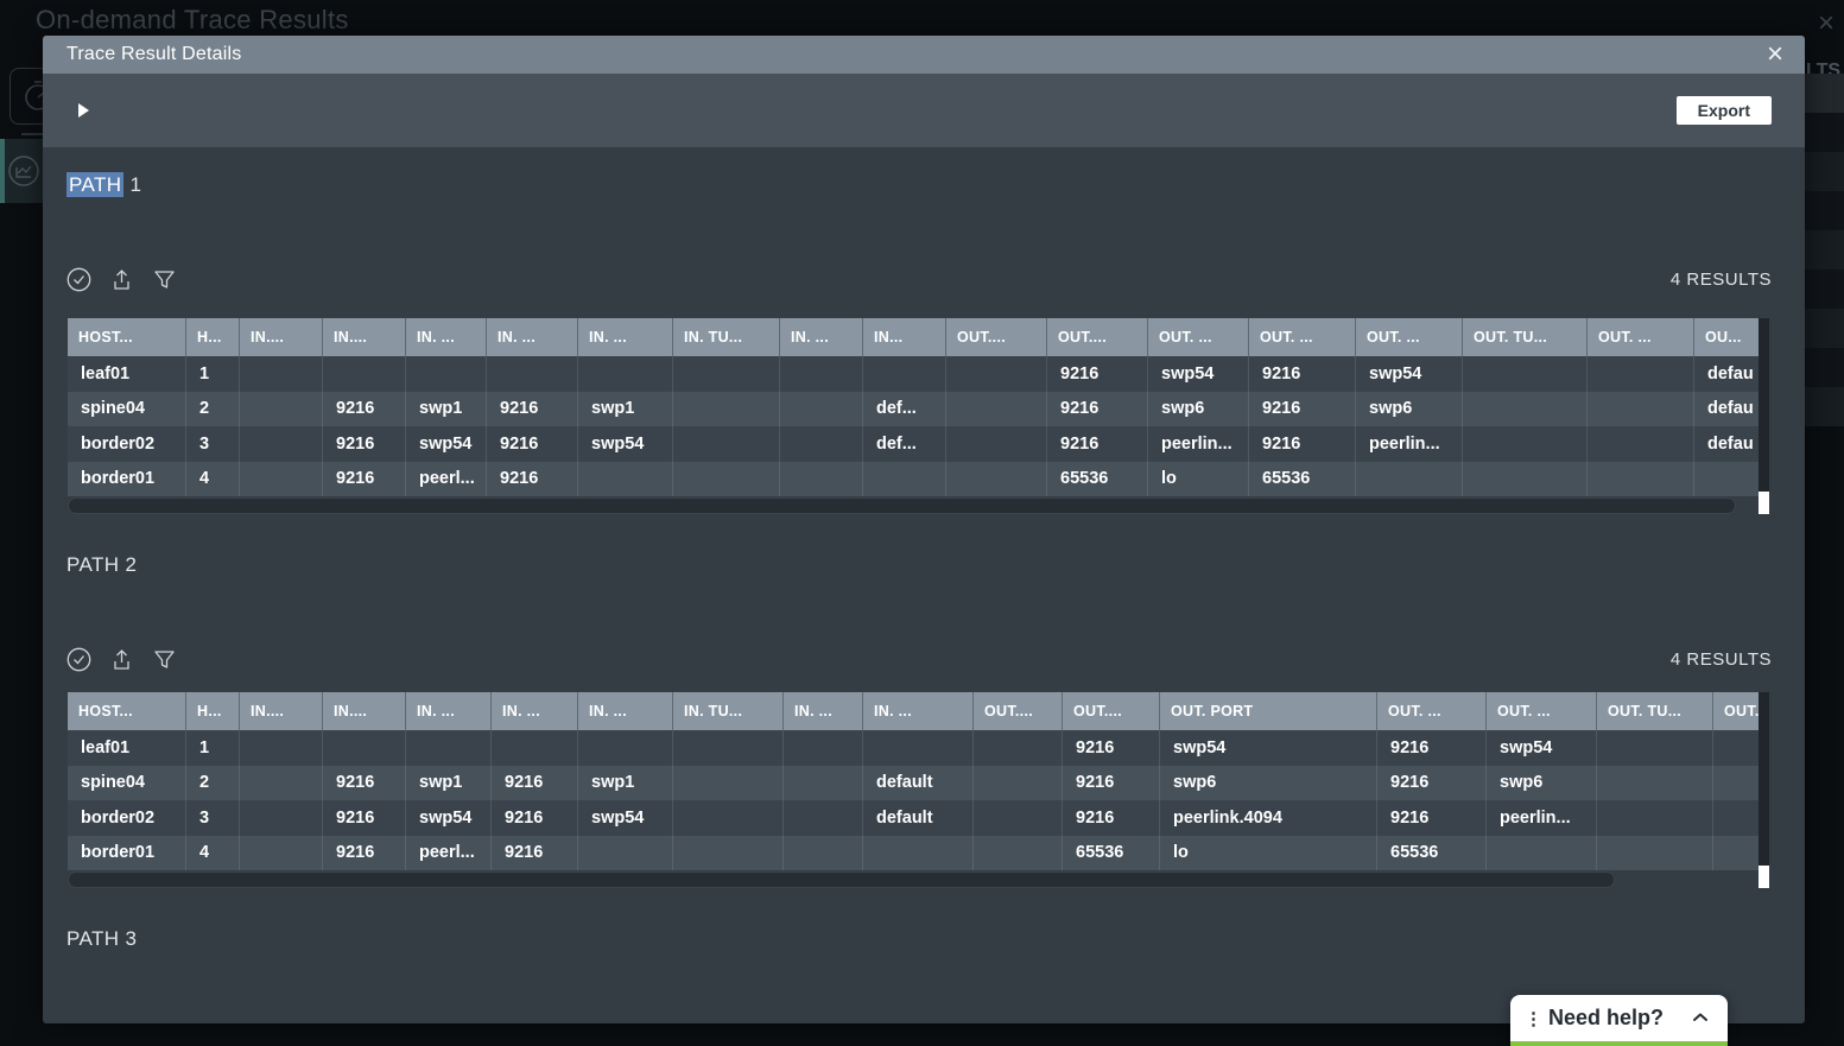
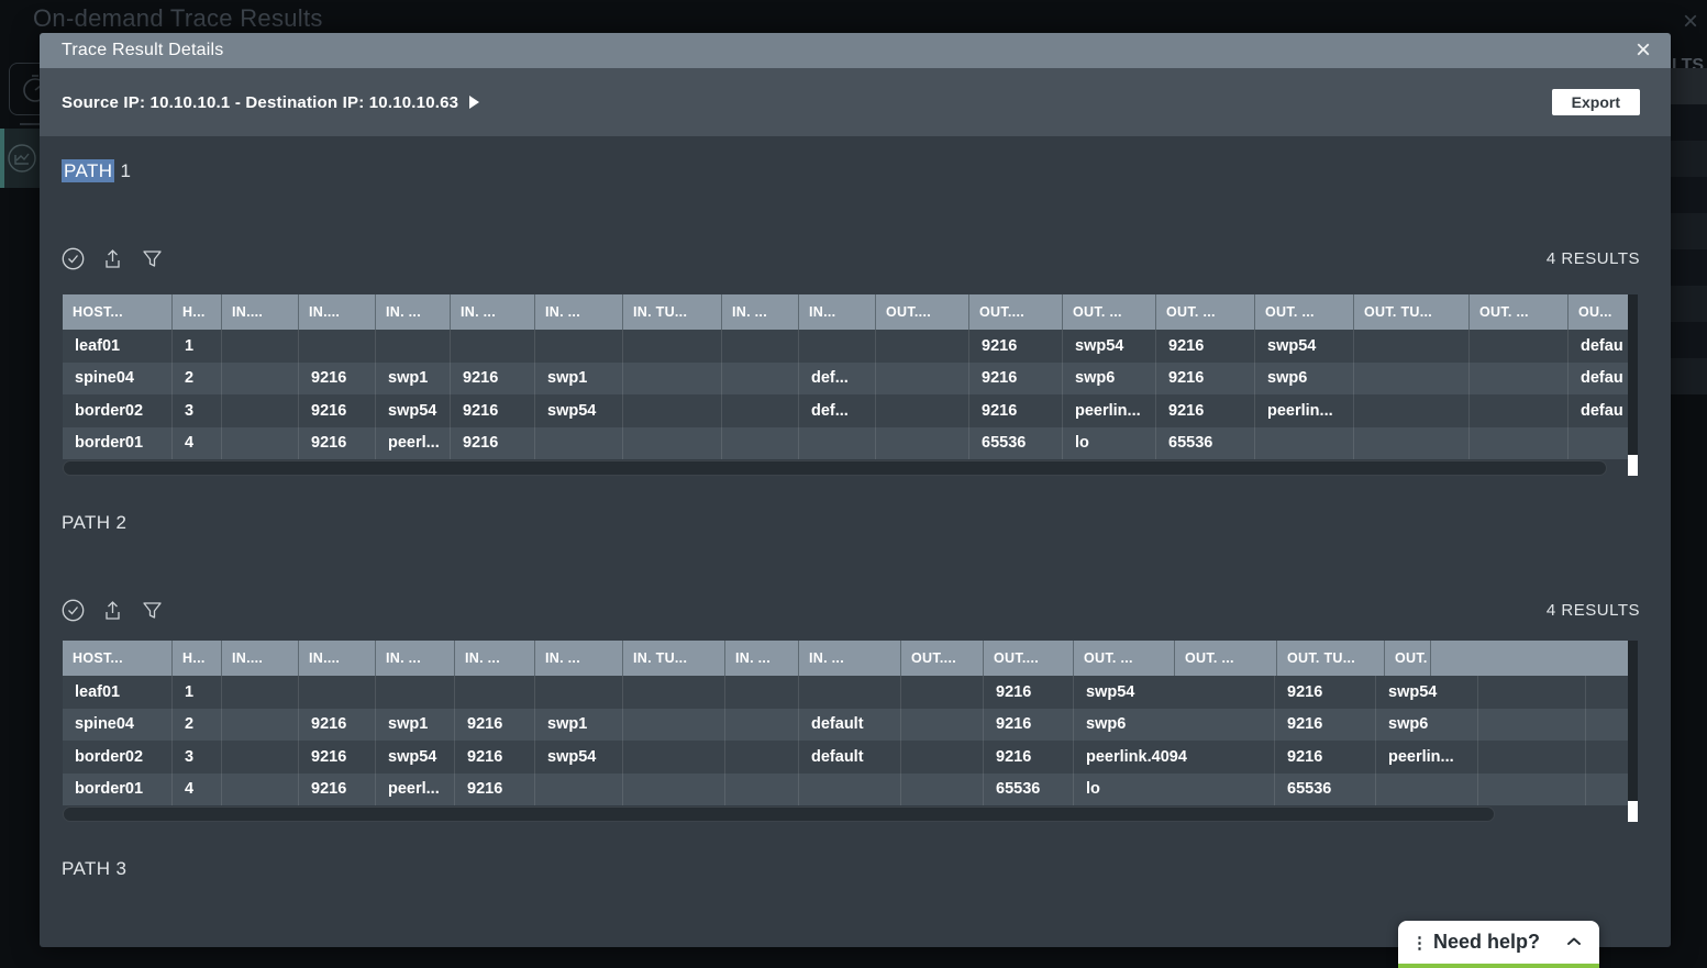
  On-demand Trace Results
  ×
  LTS
  Trace Result Details
  ×
+ Source IP: 10.10.10.1 - Destination IP: 10.10.10.63
  Export
  PATH 1
  4 RESULTS
  HOST...
  H...
  IN....
  IN....
  IN. ...
  IN. ...
  IN. ...
  IN. TU...
  IN. ...
  IN...
  OUT....
  OUT....
  OUT. ...
  OUT. ...
  OUT. ...
  OUT. TU...
  OUT. ...
  OU...
  leaf01
  1
  9216
  swp54
  9216
  swp54
  defau
  spine04
  2
  9216
  swp1
  9216
  swp1
  def...
  9216
  swp6
  9216
  swp6
  defau
  border02
  3
  9216
  swp54
  9216
  swp54
  def...
  9216
  peerlin...
  9216
  peerlin...
  defau
  border01
  4
  9216
  peerl...
  9216
  65536
  lo
  65536
  PATH 2
  4 RESULTS
  HOST...
  H...
  IN....
  IN....
  IN. ...
  IN. ...
  IN. ...
  IN. TU...
  IN. ...
  IN. ...
  OUT....
  OUT....
- OUT. PORT
  OUT. ...
  OUT. ...
  OUT. TU...
  OUT.
  leaf01
  1
  9216
  swp54
  9216
  swp54
  spine04
  2
  9216
  swp1
  9216
  swp1
  default
  9216
  swp6
  9216
  swp6
  border02
  3
  9216
  swp54
  9216
  swp54
  default
  9216
  peerlink.4094
  9216
  peerlin...
  border01
  4
  9216
  peerl...
  9216
  65536
  lo
  65536
  PATH 3
  ⋮
  Need help?
